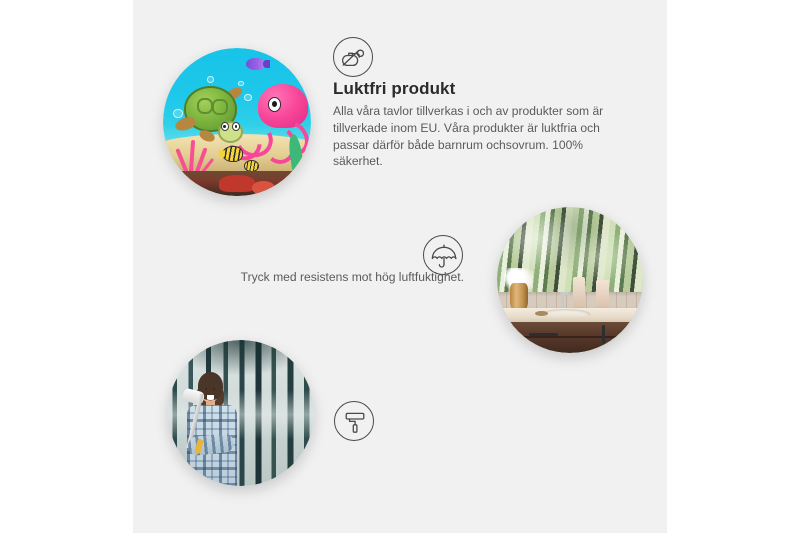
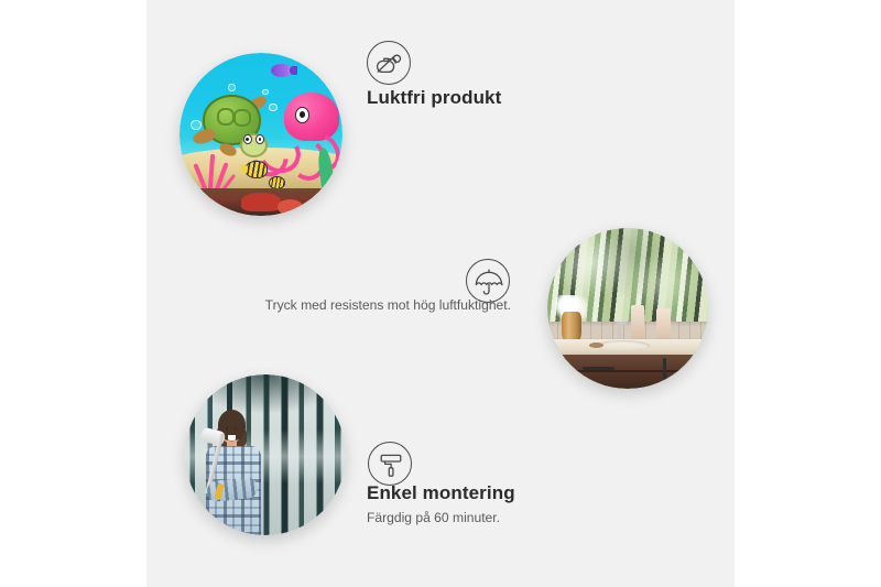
  Luktfri produkt
- Alla våra tavlor tillverkas i och av produkter som är tillverkade inom EU. Våra produkter är luktfria och passar därför både barnrum ochsovrum. 100% säkerhet.
  Tryck med resistens mot hög luftfuktighet.
+ Enkel montering
+ Färgdig på 60 minuter.
